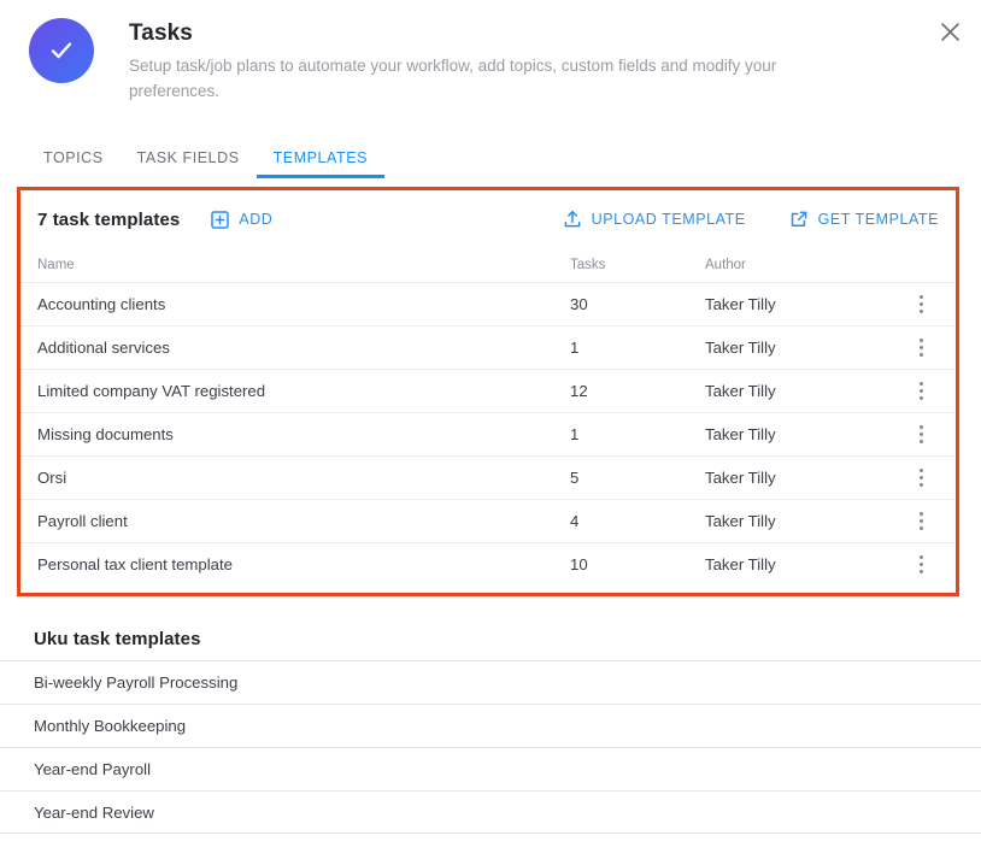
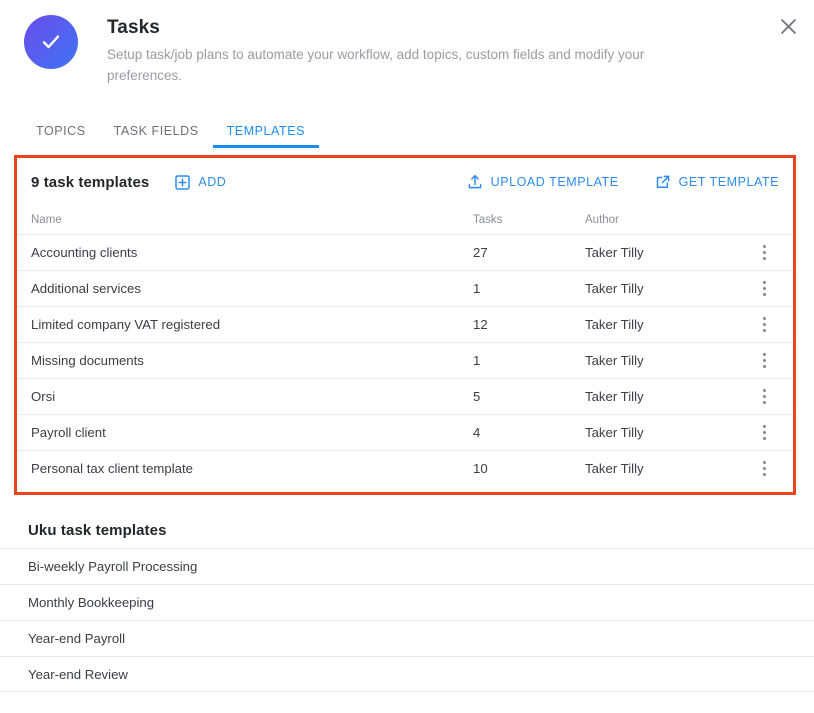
  Tasks
  Setup task/job plans to automate your workflow, add topics, custom fields and modify your preferences.
  TOPICS
  TASK FIELDS
  TEMPLATES
- 7 task templates
+ 9 task templates
  ADD
  UPLOAD TEMPLATE
  GET TEMPLATE
  Name
  Tasks
  Author
  Accounting clients
- 30
+ 27
  Taker Tilly
  Additional services
  1
  Taker Tilly
  Limited company VAT registered
  12
  Taker Tilly
  Missing documents
  1
  Taker Tilly
  Orsi
  5
  Taker Tilly
  Payroll client
  4
  Taker Tilly
  Personal tax client template
  10
  Taker Tilly
  Uku task templates
  Bi-weekly Payroll Processing
  Monthly Bookkeeping
  Year-end Payroll
  Year-end Review
